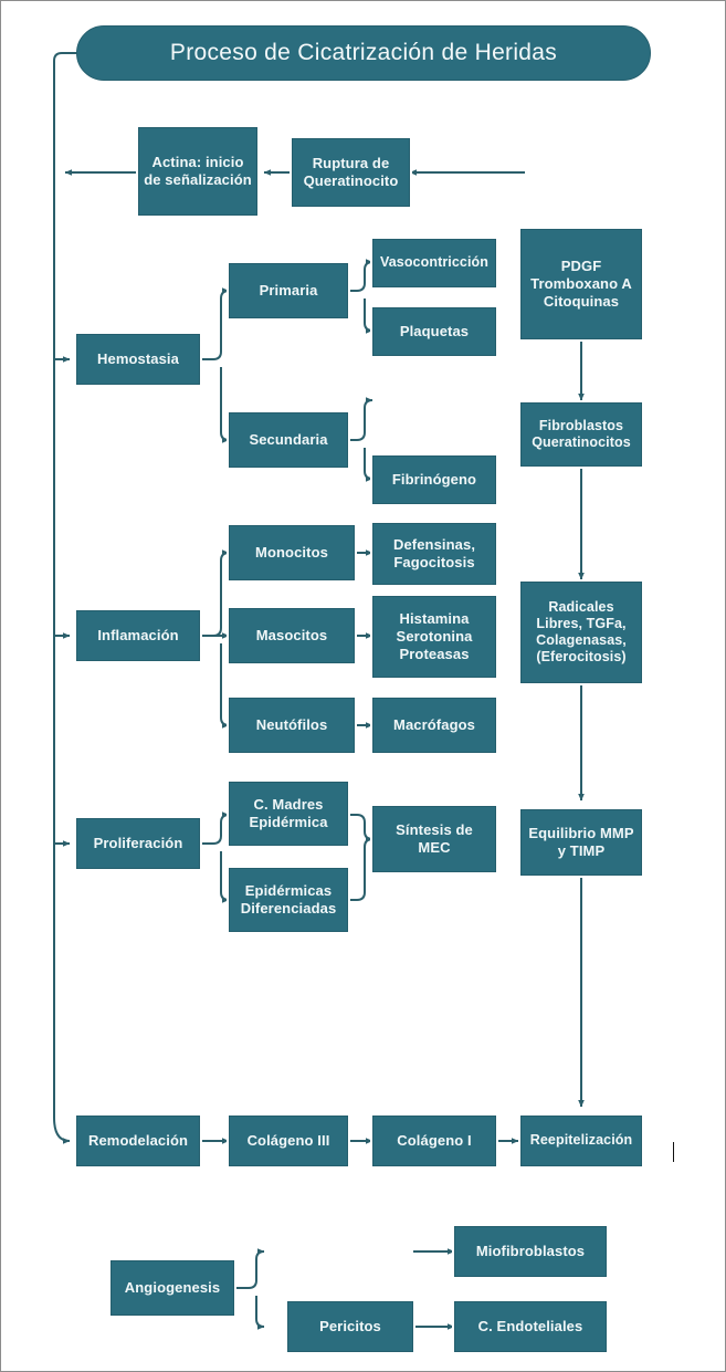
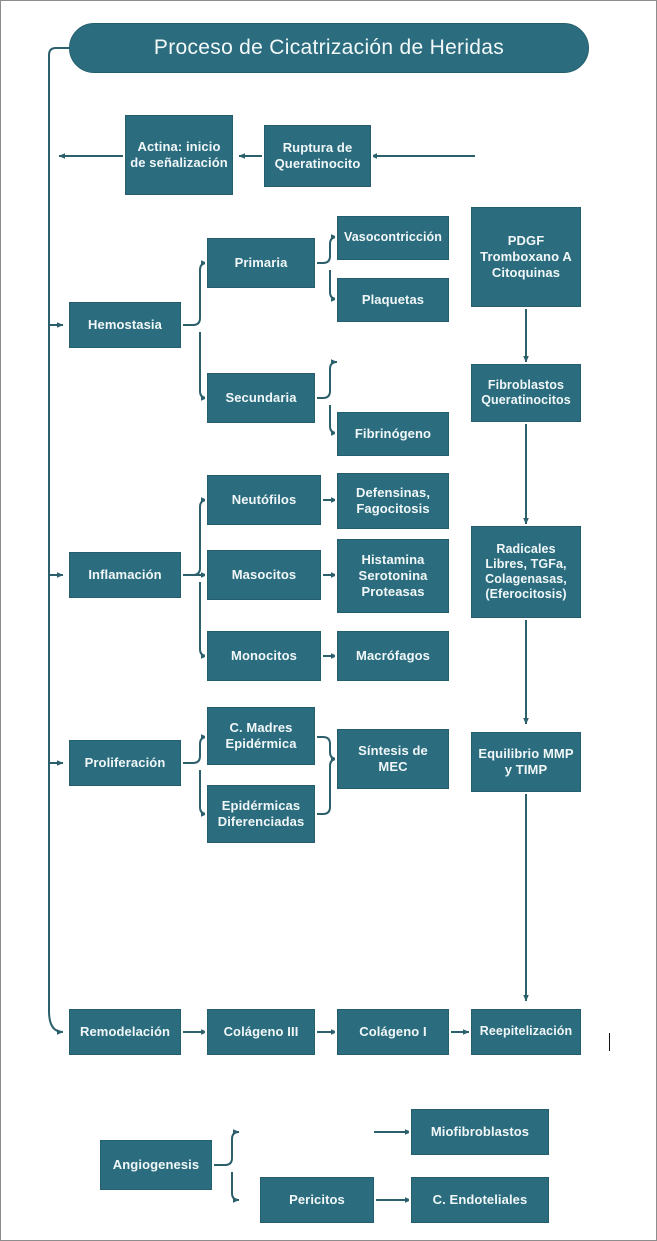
  Proceso de Cicatrización de Heridas
  Ruptura de Queratinocito
  Actina: inicio de señalización
  Hemostasia
  Inflamación
  Proliferación
  Primaria
  Secundaria
  Vasocontricción
  Plaquetas
  Fibrinógeno
- Monocitos
+ Neutófilos
  Masocitos
- Neutófilos
+ Monocitos
  Defensinas, Fagocitosis
  Histamina Serotonina Proteasas
  Macrófagos
  C. Madres Epidérmica
  Epidérmicas Diferenciadas
  Síntesis de MEC
  PDGF Tromboxano A Citoquinas
  Fibroblastos Queratinocitos
  Radicales Libres, TGFa, Colagenasas, (Eferocitosis)
  Equilibrio MMP y TIMP
  Remodelación
  Colágeno III
  Colágeno I
  Reepitelización
  Angiogenesis
  Pericitos
  Miofibroblastos
  C. Endoteliales
